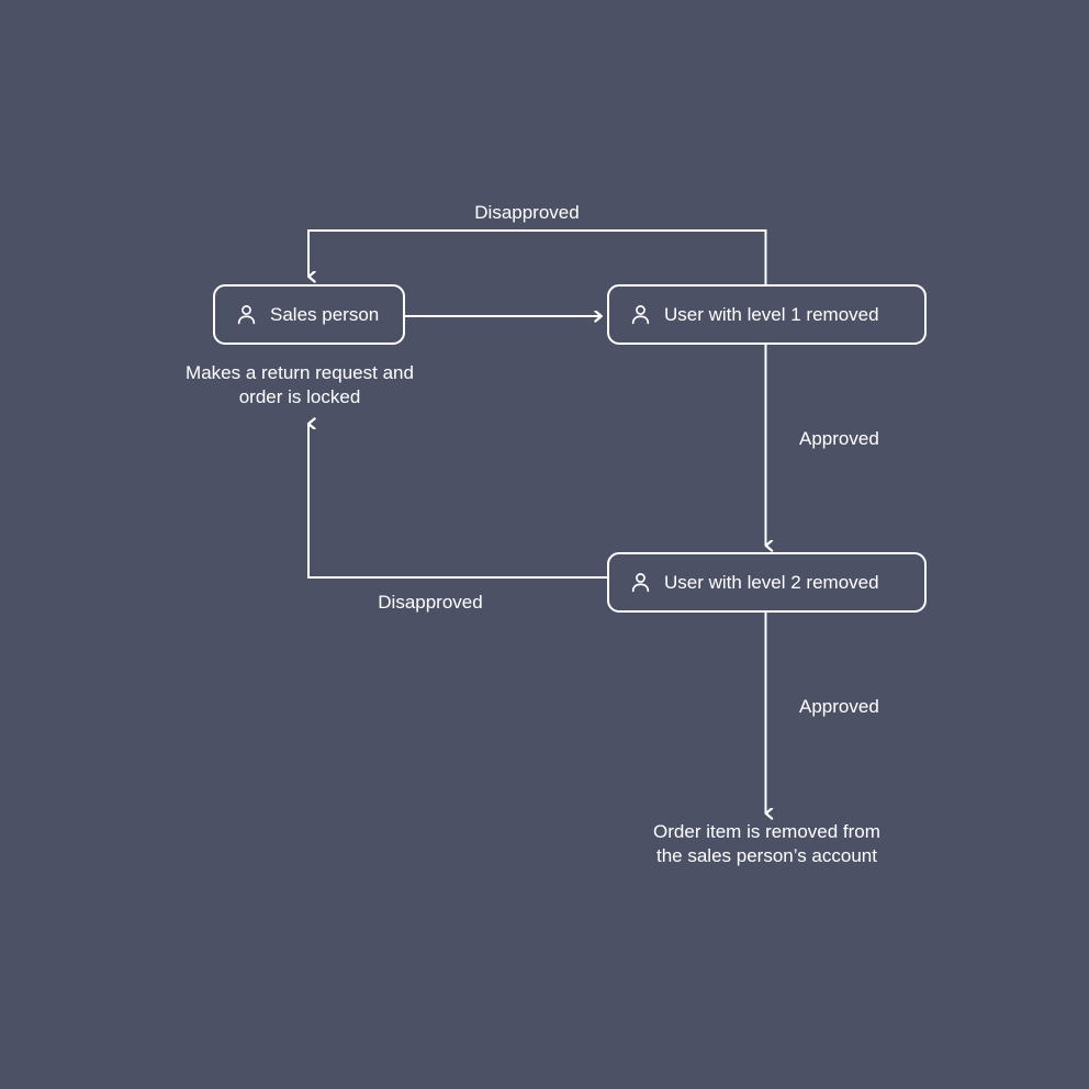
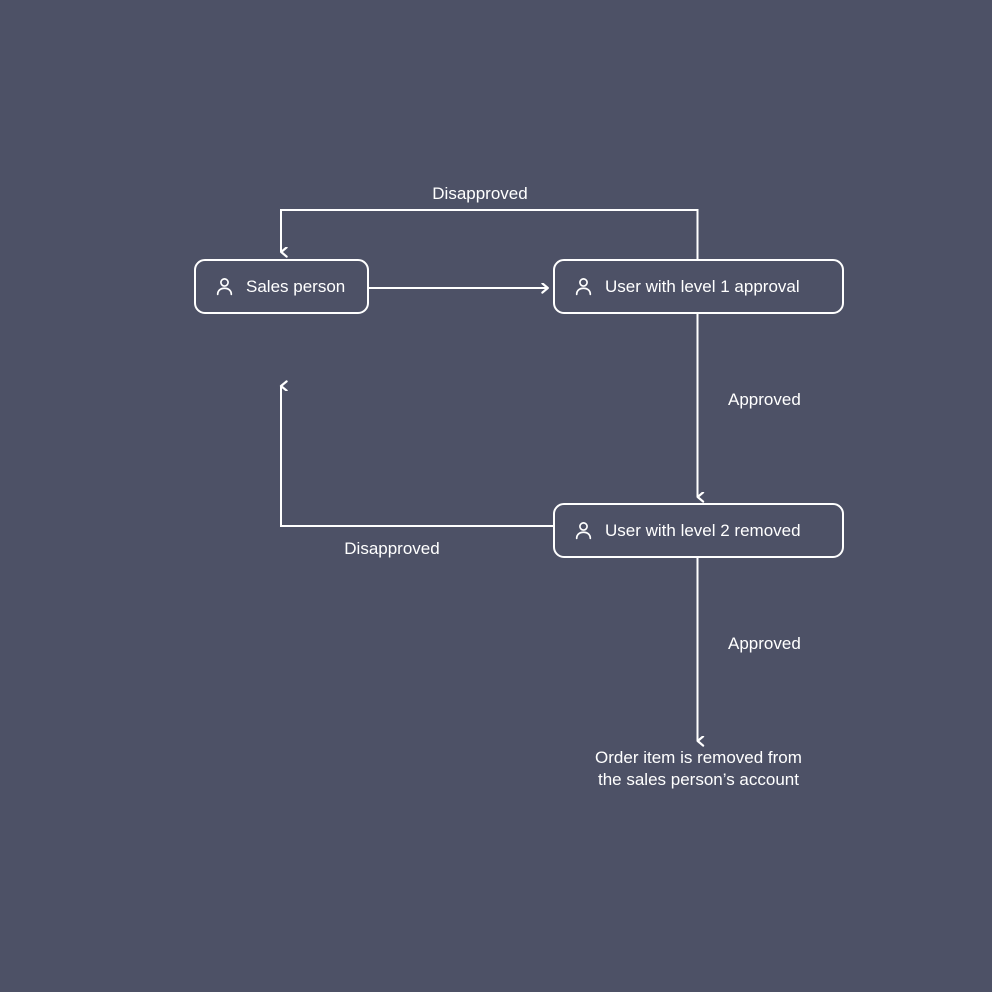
  Sales person
- User with level 1 removed
+ User with level 1 approval
  User with level 2 removed
  Disapproved
  Disapproved
  Approved
  Approved
- Makes a return request and
- order is locked
  Order item is removed from
  the sales person’s account
